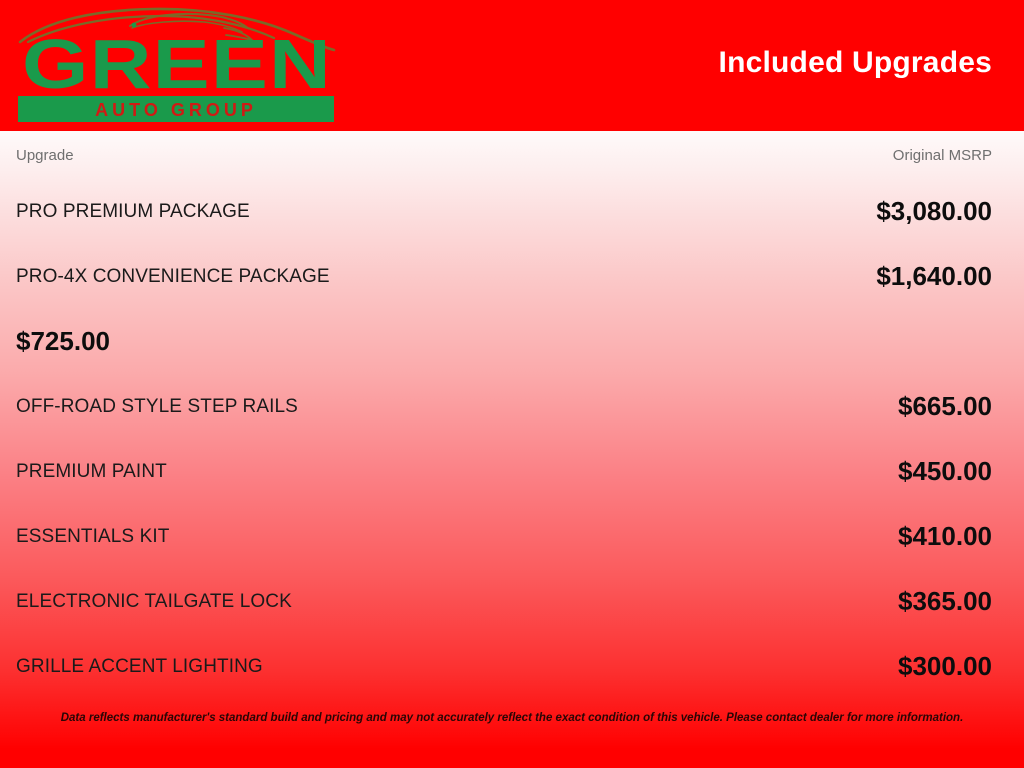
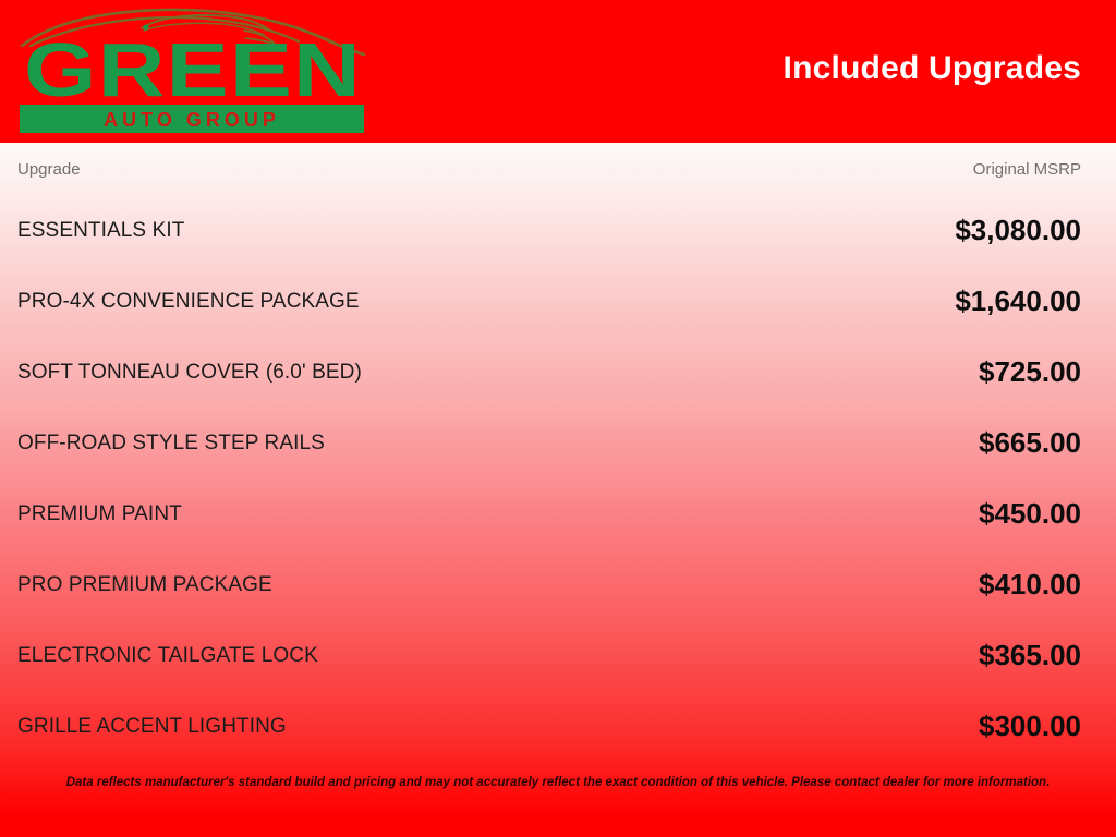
  GREEN
  AUTO GROUP
  Included Upgrades
  Upgrade
  Original MSRP
- PRO PREMIUM PACKAGE
+ ESSENTIALS KIT
  $3,080.00
  PRO-4X CONVENIENCE PACKAGE
  $1,640.00
+ SOFT TONNEAU COVER (6.0' BED)
  $725.00
  OFF-ROAD STYLE STEP RAILS
  $665.00
  PREMIUM PAINT
  $450.00
- ESSENTIALS KIT
+ PRO PREMIUM PACKAGE
  $410.00
  ELECTRONIC TAILGATE LOCK
  $365.00
  GRILLE ACCENT LIGHTING
  $300.00
  Data reflects manufacturer's standard build and pricing and may not accurately reflect the exact condition of this vehicle. Please contact dealer for more information.
